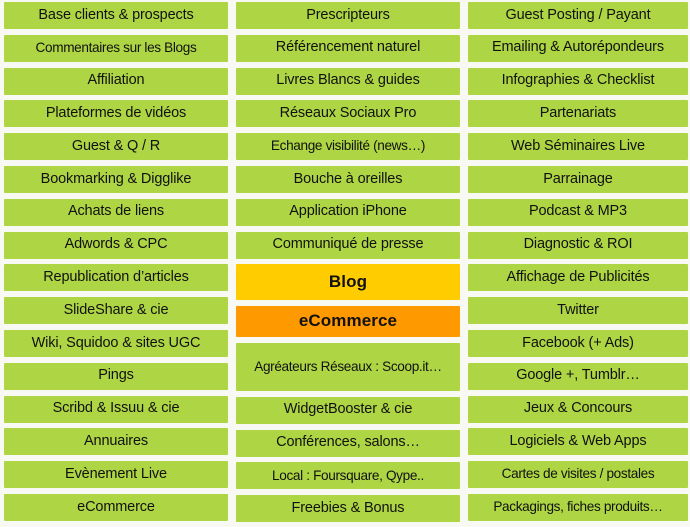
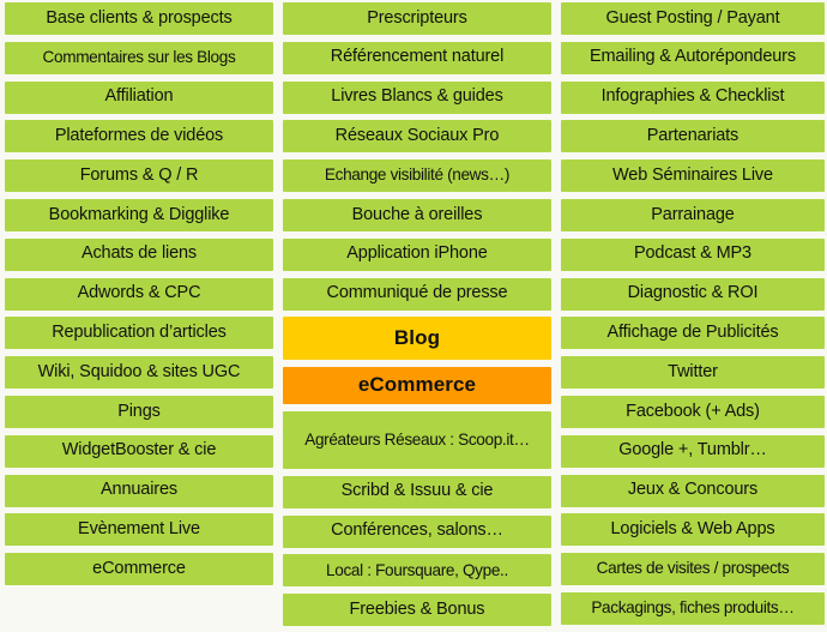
  Base clients & prospects
  Commentaires sur les Blogs
  Affiliation
  Plateformes de vidéos
- Guest & Q / R
+ Forums & Q / R
  Bookmarking & Digglike
  Achats de liens
  Adwords & CPC
  Republication d’articles
- SlideShare & cie
  Wiki, Squidoo & sites UGC
  Pings
- Scribd & Issuu & cie
+ WidgetBooster & cie
  Annuaires
  Evènement Live
  eCommerce
  Prescripteurs
  Référencement naturel
  Livres Blancs & guides
  Réseaux Sociaux Pro
  Echange visibilité (news…)
  Bouche à oreilles
  Application iPhone
  Communiqué de presse
  Blog
  eCommerce
  Agréateurs Réseaux : Scoop.it…
- WidgetBooster & cie
+ Scribd & Issuu & cie
  Conférences, salons…
  Local : Foursquare, Qype..
  Freebies & Bonus
  Guest Posting / Payant
  Emailing & Autorépondeurs
  Infographies & Checklist
  Partenariats
  Web Séminaires Live
  Parrainage
  Podcast & MP3
  Diagnostic & ROI
  Affichage de Publicités
  Twitter
  Facebook (+ Ads)
  Google +, Tumblr…
  Jeux & Concours
  Logiciels & Web Apps
- Cartes de visites / postales
+ Cartes de visites / prospects
  Packagings, fiches produits…
